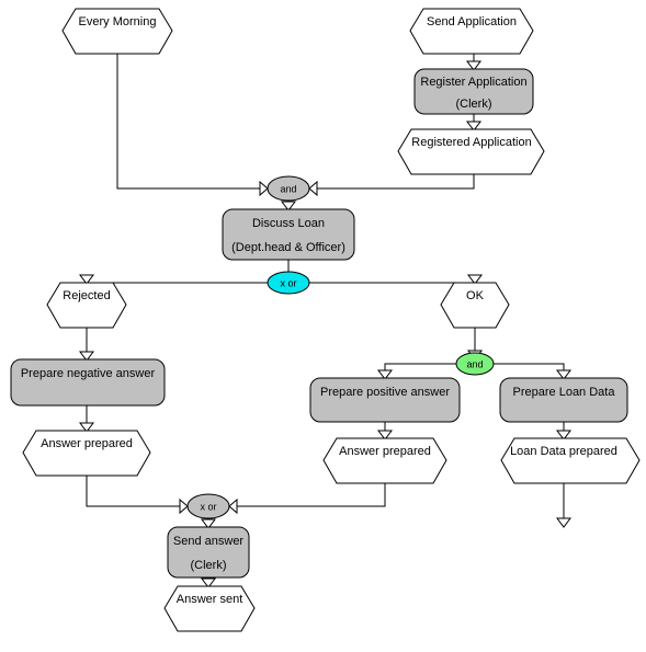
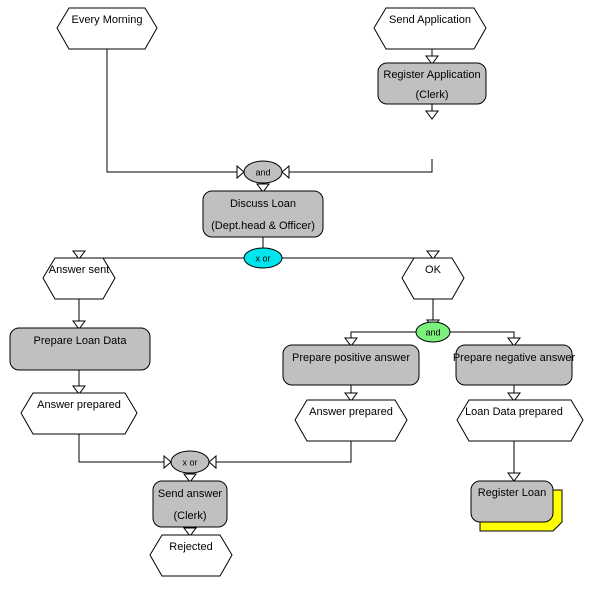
  Every Morning
  Send Application
- Registered Application
- Rejected
+ Answer sent
  OK
  Answer prepared
  Answer prepared
  Loan Data prepared
- Answer sent
+ Rejected
  Register Application
  (Clerk)
  Discuss Loan
  (Dept.head & Officer)
- Prepare negative answer
+ Prepare Loan Data
  Prepare positive answer
- Prepare Loan Data
+ Prepare negative answer
  Send answer
  (Clerk)
+ Register Loan
  and
  x or
  and
  x or
